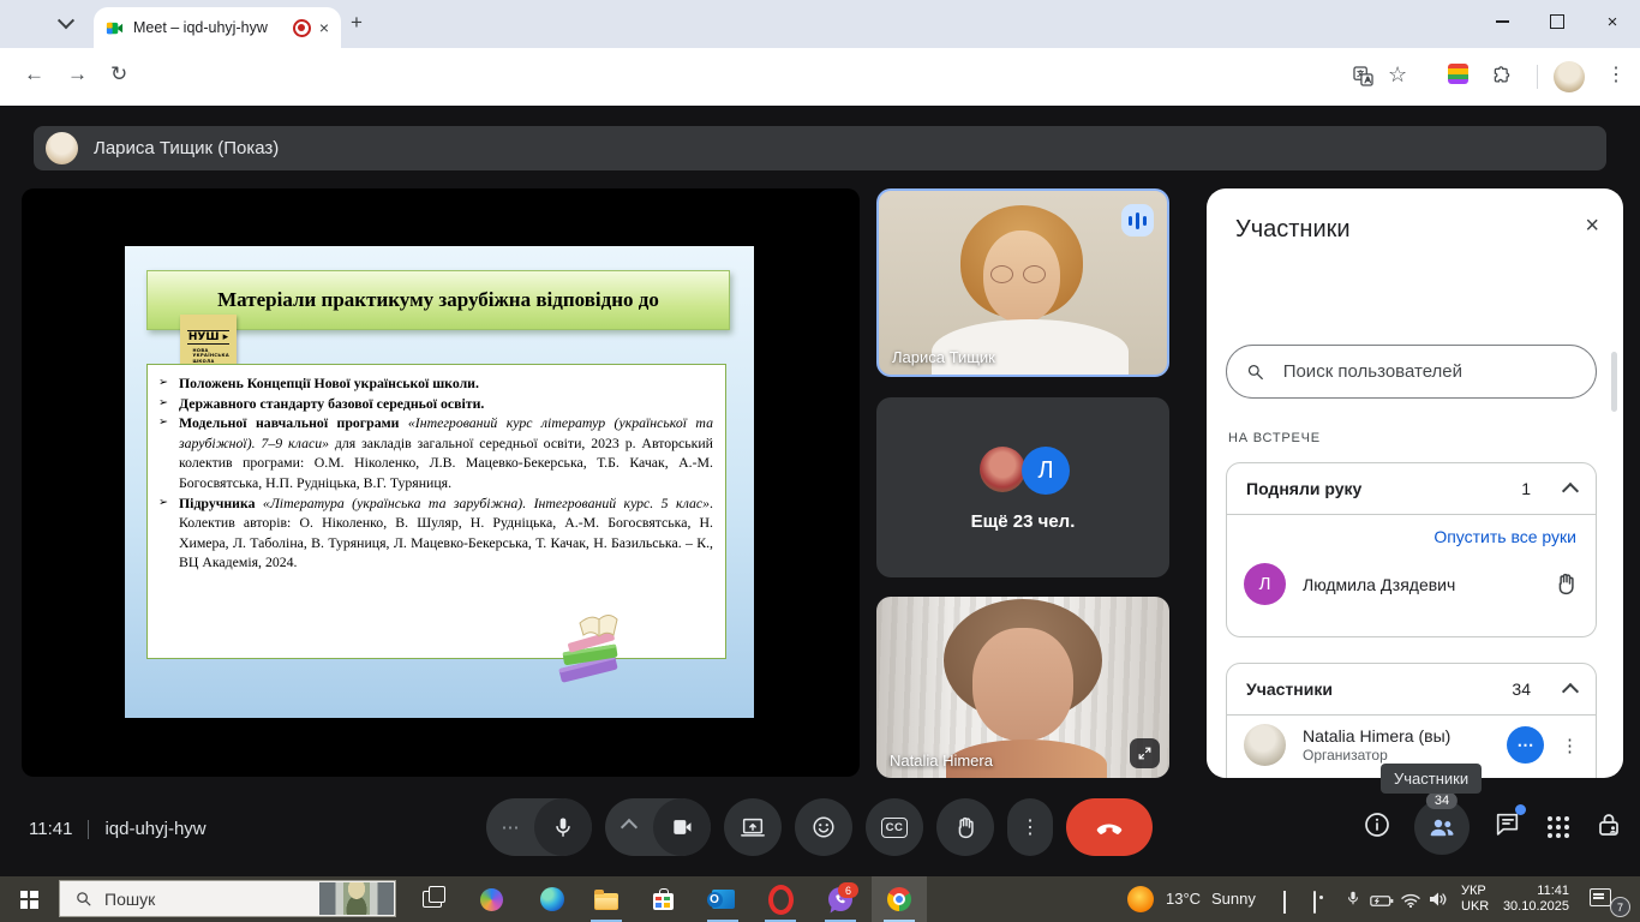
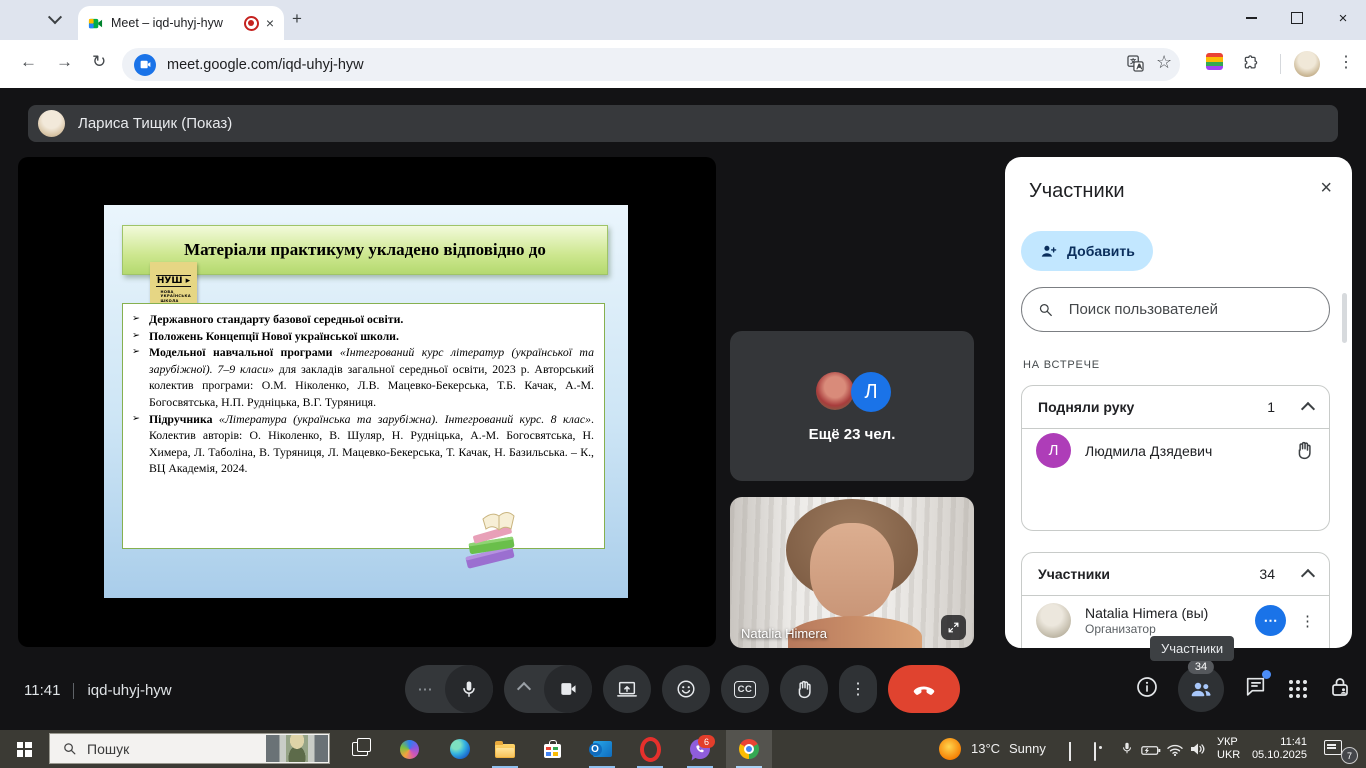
  Meet – iqd-uhyj-hyw
  ×
  +
  ×
  ←
  →
  ↻
+ meet.google.com/iqd-uhyj-hyw
  ☆
  ⋮
  Лариса Тищик (Показ)
- Матеріали практикуму зарубіжна відповідно до
+ Матеріали практикуму укладено відповідно до
  НУШ ▸
  ➢
- Положень Концепції Нової української школи.
+ Державного стандарту базової середньої освіти.
  ➢
- Державного стандарту базової середньої освіти.
+ Положень Концепції Нової української школи.
  ➢
  Модельної навчальної програми «Інтегрований курс літератур (української та зарубіжної). 7–9 класи» для закладів загальної середньої освіти, 2023 р. Авторський колектив програми: О.М. Ніколенко, Л.В. Мацевко-Бекерська, Т.Б. Качак, А.-М. Богосвятська, Н.П. Рудніцька, В.Г. Туряниця.
  ➢
- Підручника «Література (українська та зарубіжна). Інтегрований курс. 5 клас». Колектив авторів: О. Ніколенко, В. Шуляр, Н. Рудніцька, А.-М. Богосвятська, Н. Химера, Л. Таболіна, В. Туряниця, Л. Мацевко-Бекерська, Т. Качак, Н. Базильська. – К., ВЦ Академія, 2024.
+ Підручника «Література (українська та зарубіжна). Інтегрований курс. 8 клас». Колектив авторів: О. Ніколенко, В. Шуляр, Н. Рудніцька, А.-М. Богосвятська, Н. Химера, Л. Таболіна, В. Туряниця, Л. Мацевко-Бекерська, Т. Качак, Н. Базильська. – К., ВЦ Академія, 2024.
- Лариса Тищик
  Л
  Ещё 23 чел.
  Natalia Himera
  Участники
  ×
+ Добавить
  Поиск пользователей
  НА ВСТРЕЧЕ
  Подняли руку
  1
- Опустить все руки
  Л
  Людмила Дзядевич
  Участники
  34
  Natalia Himera (вы)
  Организатор
  ⋯
  ⋮
  Участники
  11:41
  iqd-uhyj-hyw
  ⋯
  CC
  ⋮
  34
  Пошук
  6
  13°C
  Sunny
  УКР
  UKR
  11:41
- 30.10.2025
+ 05.10.2025
  7
